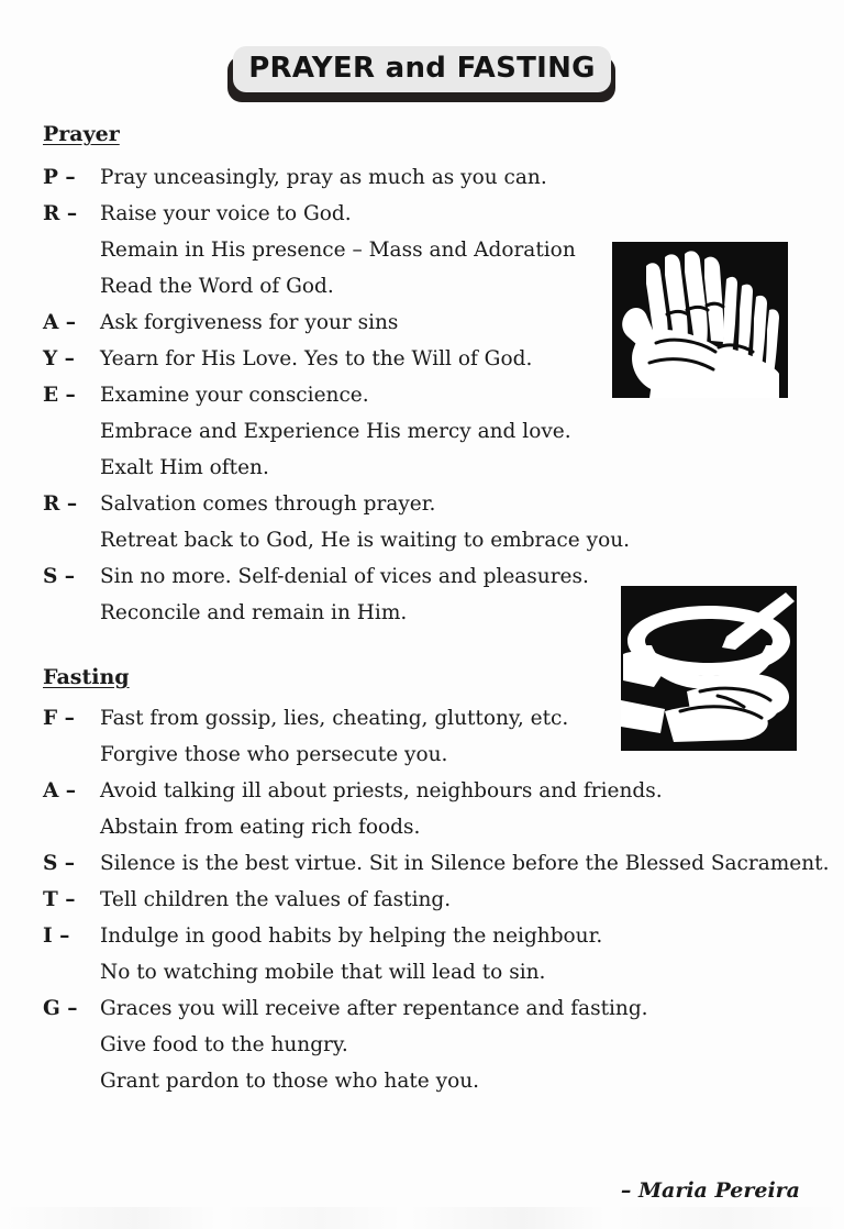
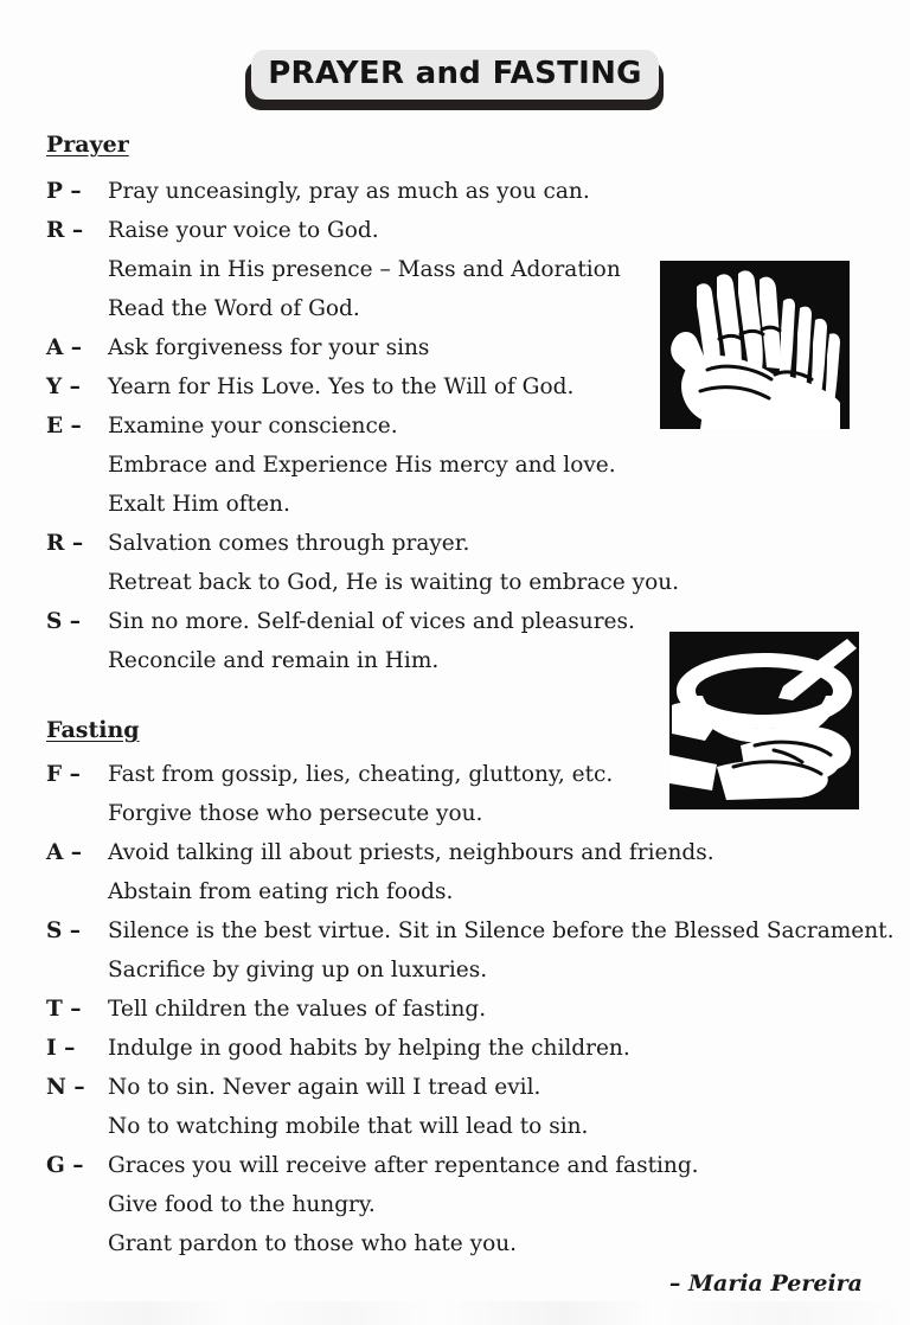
  PRAYER and FASTING
  Prayer
  P –
  Pray unceasingly, pray as much as you can.
  R –
  Raise your voice to God.
  Remain in His presence – Mass and Adoration
  Read the Word of God.
  A –
  Ask forgiveness for your sins
  Y –
  Yearn for His Love. Yes to the Will of God.
  E –
  Examine your conscience.
  Embrace and Experience His mercy and love.
  Exalt Him often.
  R –
  Salvation comes through prayer.
  Retreat back to God, He is waiting to embrace you.
  S –
  Sin no more. Self-denial of vices and pleasures.
  Reconcile and remain in Him.
  Fasting
  F –
  Fast from gossip, lies, cheating, gluttony, etc.
  Forgive those who persecute you.
  A –
  Avoid talking ill about priests, neighbours and friends.
  Abstain from eating rich foods.
  S –
  Silence is the best virtue. Sit in Silence before the Blessed Sacrament.
+ Sacrifice by giving up on luxuries.
  T –
  Tell children the values of fasting.
  I –
- Indulge in good habits by helping the neighbour.
+ Indulge in good habits by helping the children.
+ N –
+ No to sin. Never again will I tread evil.
  No to watching mobile that will lead to sin.
  G –
  Graces you will receive after repentance and fasting.
  Give food to the hungry.
  Grant pardon to those who hate you.
  – Maria Pereira
